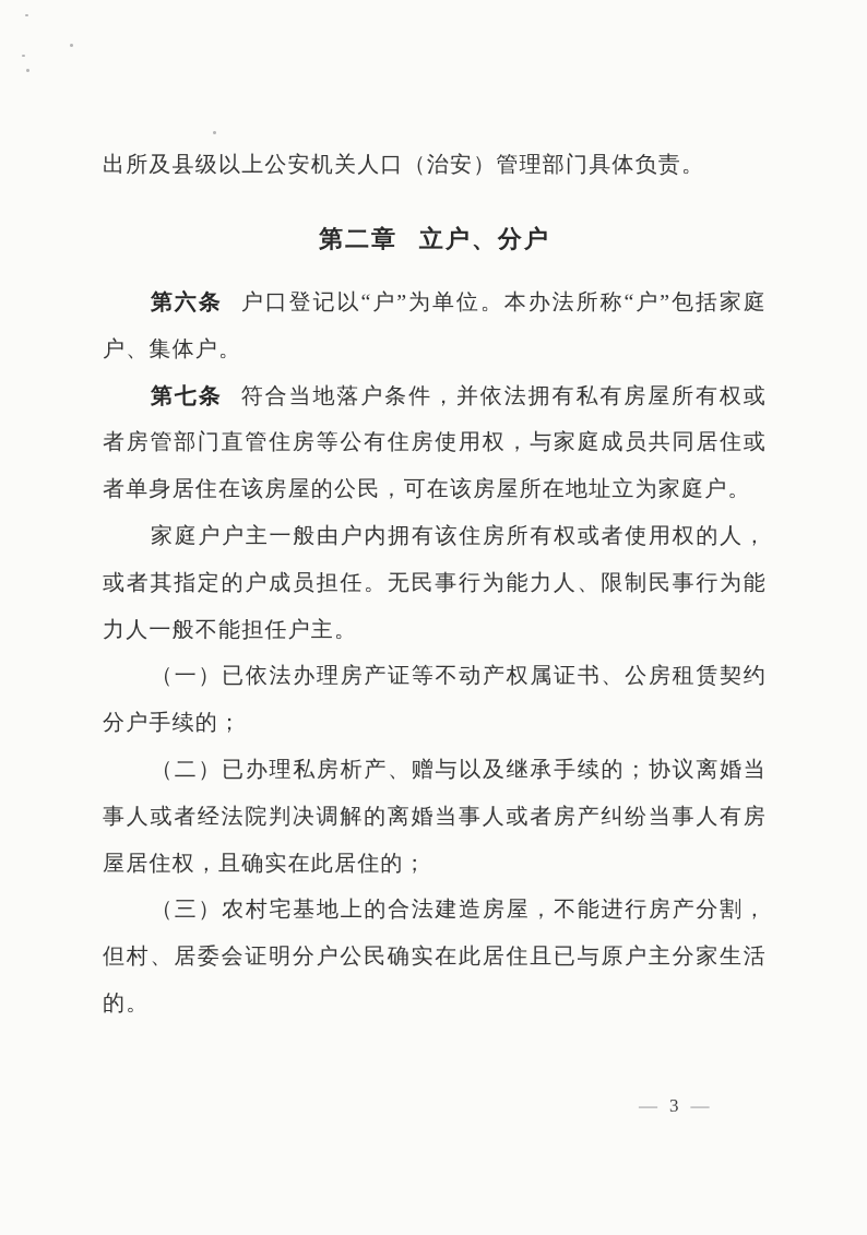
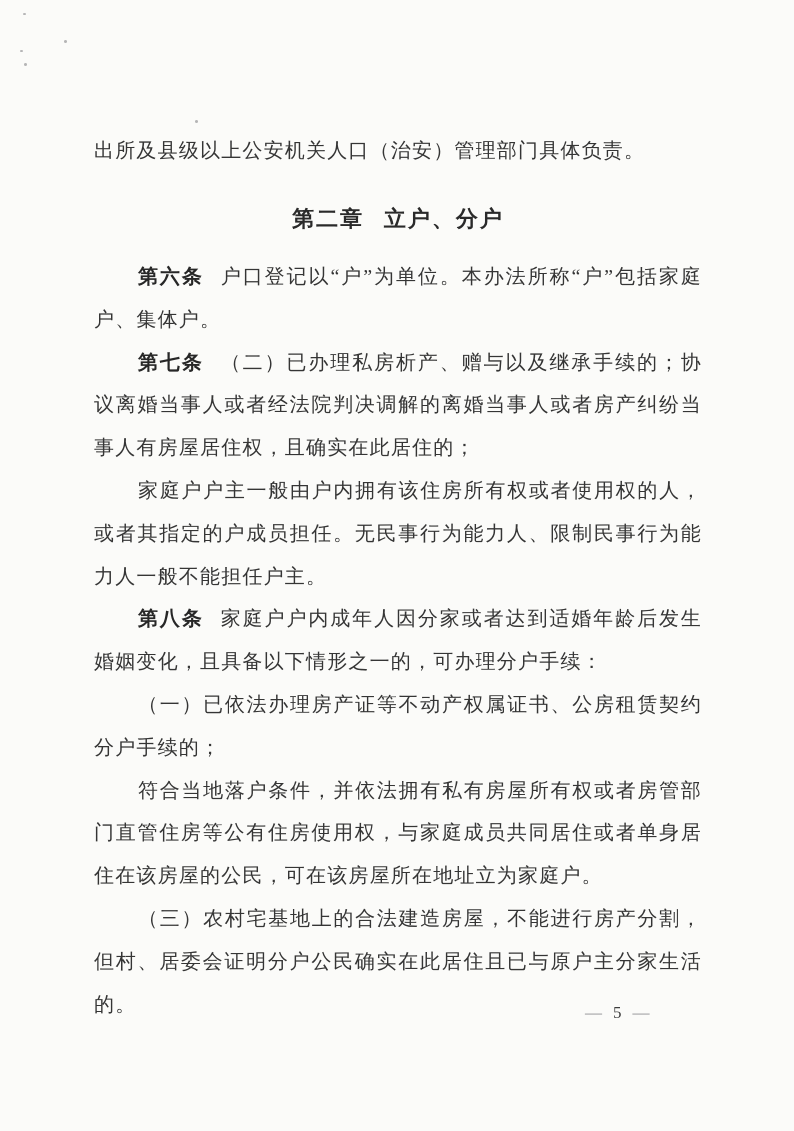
  出所及县级以上公安机关人口（治安）管理部门具体负责。
  第二章 立户、分户
  第六条 户口登记以“户”为单位。本办法所称“户”包括家庭户、集体户。
- 第七条 符合当地落户条件，并依法拥有私有房屋所有权或者房管部门直管住房等公有住房使用权，与家庭成员共同居住或者单身居住在该房屋的公民，可在该房屋所在地址立为家庭户。
+ 第七条 （二）已办理私房析产、赠与以及继承手续的；协议离婚当事人或者经法院判决调解的离婚当事人或者房产纠纷当事人有房屋居住权，且确实在此居住的；
  家庭户户主一般由户内拥有该住房所有权或者使用权的人，或者其指定的户成员担任。无民事行为能力人、限制民事行为能力人一般不能担任户主。
+ 第八条 家庭户户内成年人因分家或者达到适婚年龄后发生婚姻变化，且具备以下情形之一的，可办理分户手续：
  （一）已依法办理房产证等不动产权属证书、公房租赁契约分户手续的；
- （二）已办理私房析产、赠与以及继承手续的；协议离婚当事人或者经法院判决调解的离婚当事人或者房产纠纷当事人有房屋居住权，且确实在此居住的；
+ 符合当地落户条件，并依法拥有私有房屋所有权或者房管部门直管住房等公有住房使用权，与家庭成员共同居住或者单身居住在该房屋的公民，可在该房屋所在地址立为家庭户。
  （三）农村宅基地上的合法建造房屋，不能进行房产分割，但村、居委会证明分户公民确实在此居住且已与原户主分家生活的。
- — 3 —
+ — 5 —
